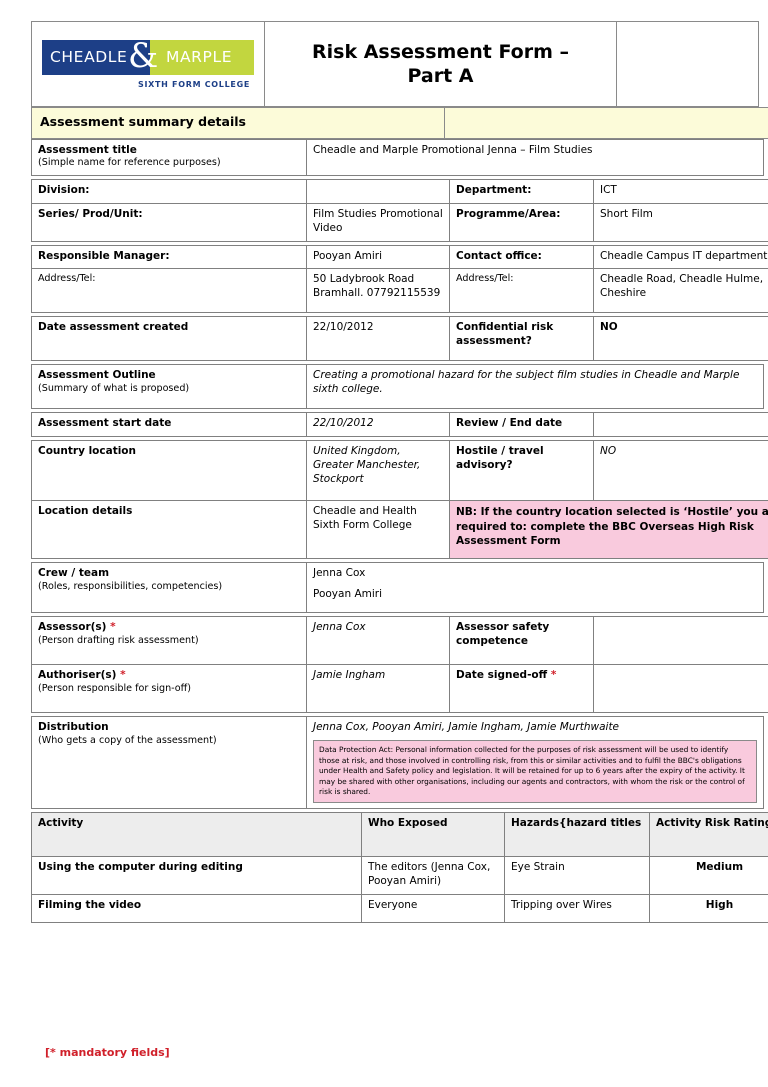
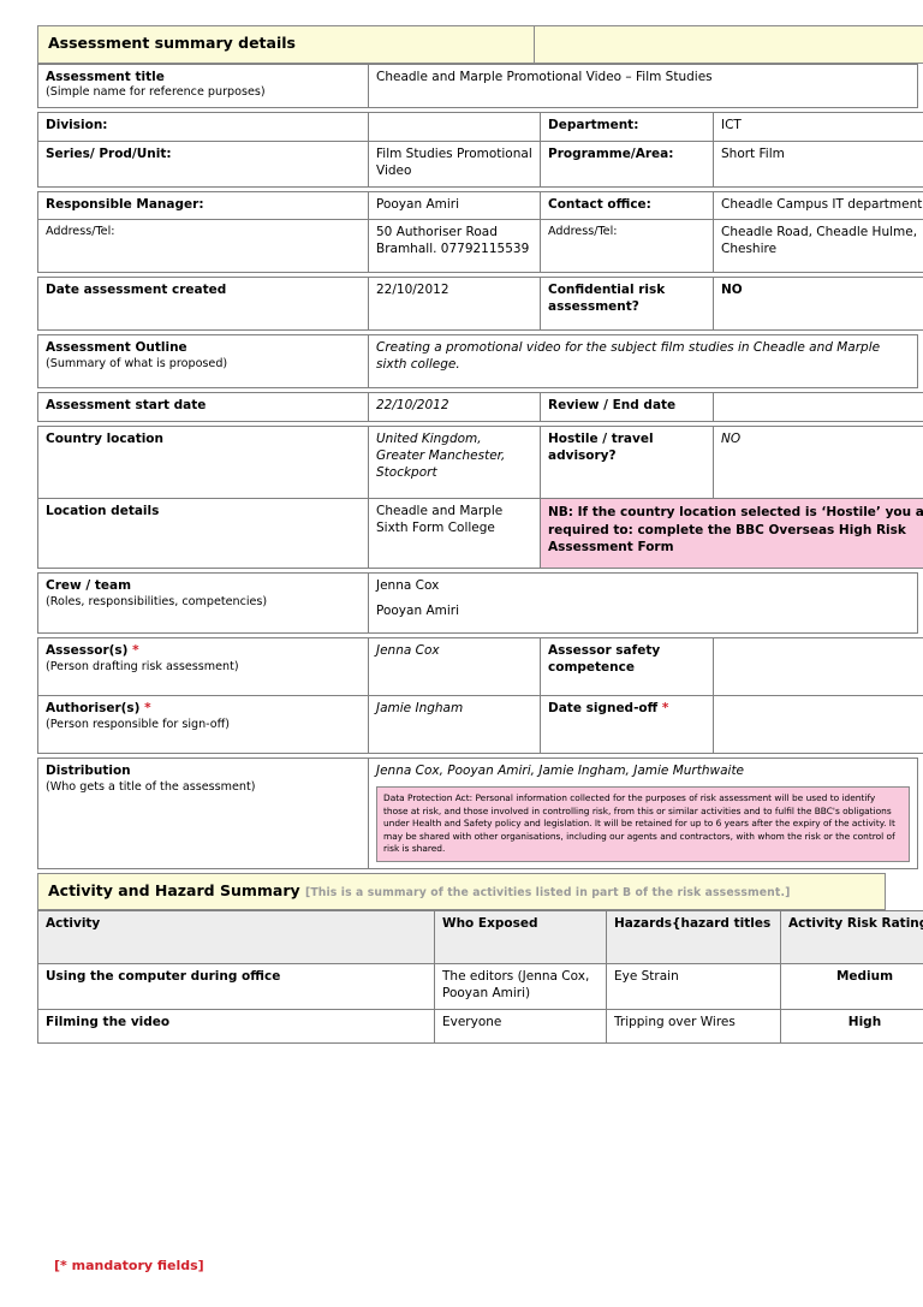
- CHEADLE & MARPLE SIXTH FORM COLLEGE	Risk Assessment Form – Part A
  Assessment summary details
- Assessment title (Simple name for reference purposes)	Cheadle and Marple Promotional Jenna – Film Studies
+ Assessment title (Simple name for reference purposes)	Cheadle and Marple Promotional Video – Film Studies
  Division:		Department:	ICT
  Series/ Prod/Unit:	Film Studies Promotional Video	Programme/Area:	Short Film
  Responsible Manager:	Pooyan Amiri	Contact office:	Cheadle Campus IT department
- Address/Tel:	50 Ladybrook Road Bramhall. 07792115539	Address/Tel:	Cheadle Road, Cheadle Hulme, Cheshire
+ Address/Tel:	50 Authoriser Road Bramhall. 07792115539	Address/Tel:	Cheadle Road, Cheadle Hulme, Cheshire
  Date assessment created	22/10/2012	Confidential risk assessment?	NO
- Assessment Outline (Summary of what is proposed)	Creating a promotional hazard for the subject film studies in Cheadle and Marple sixth college.
+ Assessment Outline (Summary of what is proposed)	Creating a promotional video for the subject film studies in Cheadle and Marple sixth college.
  Assessment start date	22/10/2012	Review / End date
  Country location	United Kingdom, Greater Manchester, Stockport	Hostile / travel advisory?	NO
- Location details	Cheadle and Health Sixth Form College	NB: If the country location selected is ‘Hostile’ you a required to: complete the BBC Overseas High Risk Assessment Form
+ Location details	Cheadle and Marple Sixth Form College	NB: If the country location selected is ‘Hostile’ you a required to: complete the BBC Overseas High Risk Assessment Form
  Crew / team (Roles, responsibilities, competencies)	Jenna Cox Pooyan Amiri
  Assessor(s) * (Person drafting risk assessment)	Jenna Cox	Assessor safety competence
  Authoriser(s) * (Person responsible for sign-off)	Jamie Ingham	Date signed-off *
- Distribution (Who gets a copy of the assessment)	Jenna Cox, Pooyan Amiri, Jamie Ingham, Jamie Murthwaite Data Protection Act: Personal information collected for the purposes of risk assessment will be used to identify those at risk, and those involved in controlling risk, from this or similar activities and to fulfil the BBC's obligations under Health and Safety policy and legislation. It will be retained for up to 6 years after the expiry of the activity. It may be shared with other organisations, including our agents and contractors, with whom the risk or the control of risk is shared.
+ Distribution (Who gets a title of the assessment)	Jenna Cox, Pooyan Amiri, Jamie Ingham, Jamie Murthwaite Data Protection Act: Personal information collected for the purposes of risk assessment will be used to identify those at risk, and those involved in controlling risk, from this or similar activities and to fulfil the BBC's obligations under Health and Safety policy and legislation. It will be retained for up to 6 years after the expiry of the activity. It may be shared with other organisations, including our agents and contractors, with whom the risk or the control of risk is shared.
+ Activity and Hazard Summary [This is a summary of the activities listed in part B of the risk assessment.]
  Activity	Who Exposed	Hazards{hazard titles	Activity Risk Ratin
- Using the computer during editing	The editors (Jenna Cox, Pooyan Amiri)	Eye Strain	Medium
+ Using the computer during office	The editors (Jenna Cox, Pooyan Amiri)	Eye Strain	Medium
  Filming the video	Everyone	Tripping over Wires	High
  [* mandatory fields]
